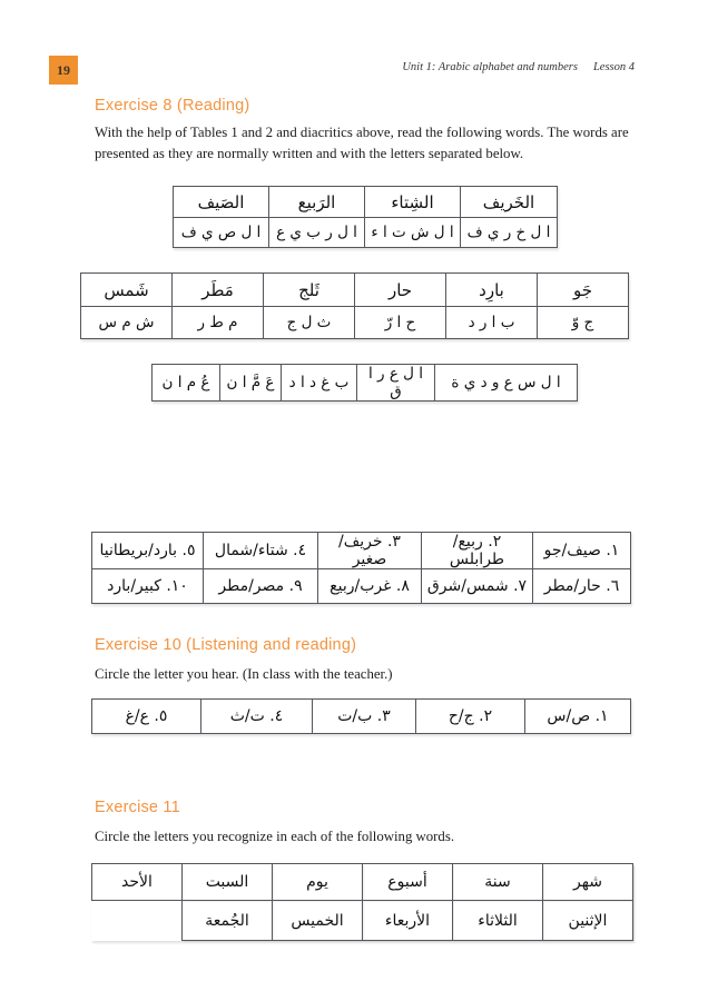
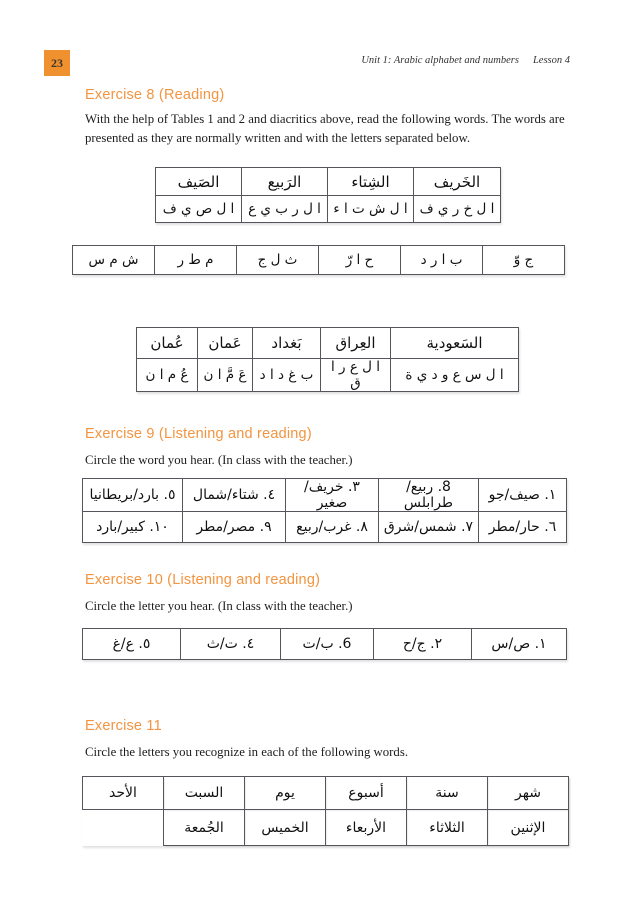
- 19
+ 23
  Unit 1: Arabic alphabet and numbers Lesson 4
  Exercise 8 (Reading)
  With the help of Tables 1 and 2 and diacritics above, read the following words. The words are presented as they are normally written and with the letters separated below.
  الخَريف	الشِتاء	الرَبيع	الصَيف
  ا ل خ ر ي ف	ا ل ش ت ا ء	ا ل ر ب ي ع	ا ل ص ي ف
- جَو	بارِد	حار	ثَلج	مَطَر	شَمس
  ج وّ	ب ا ر د	ح ا رّ	ث ل ج	م ط ر	ش م س
+ السَعودية	العِراق	بَغداد	عَمان	عُمان
  ا ل س ع و د ي ة	ا ل ع ر ا ق	ب غ د ا د	عَ مَّ ا ن	عُ م ا ن
+ Exercise 9 (Listening and reading)
+ Circle the word you hear. (In class with the teacher.)
- ١. صيف/جو	٢. ربيع/طرابلس	٣. خريف/صغير	٤. شتاء/شمال	٥. بارد/بريطانيا
+ ١. صيف/جو	8. ربيع/طرابلس	٣. خريف/صغير	٤. شتاء/شمال	٥. بارد/بريطانيا
  ٦. حار/مطر	٧. شمس/شرق	٨. غرب/ربيع	٩. مصر/مطر	١٠. كبير/بارد
  Exercise 10 (Listening and reading)
  Circle the letter you hear. (In class with the teacher.)
- ١. ص/س	٢. ج/ح	٣. ب/ت	٤. ت/ث	٥. ع/غ
+ ١. ص/س	٢. ج/ح	6. ب/ت	٤. ت/ث	٥. ع/غ
  Exercise 11
  Circle the letters you recognize in each of the following words.
  شهر	سنة	أسبوع	يوم	السبت	الأحد
  الإثنين	الثلاثاء	الأربعاء	الخميس	الجُمعة
